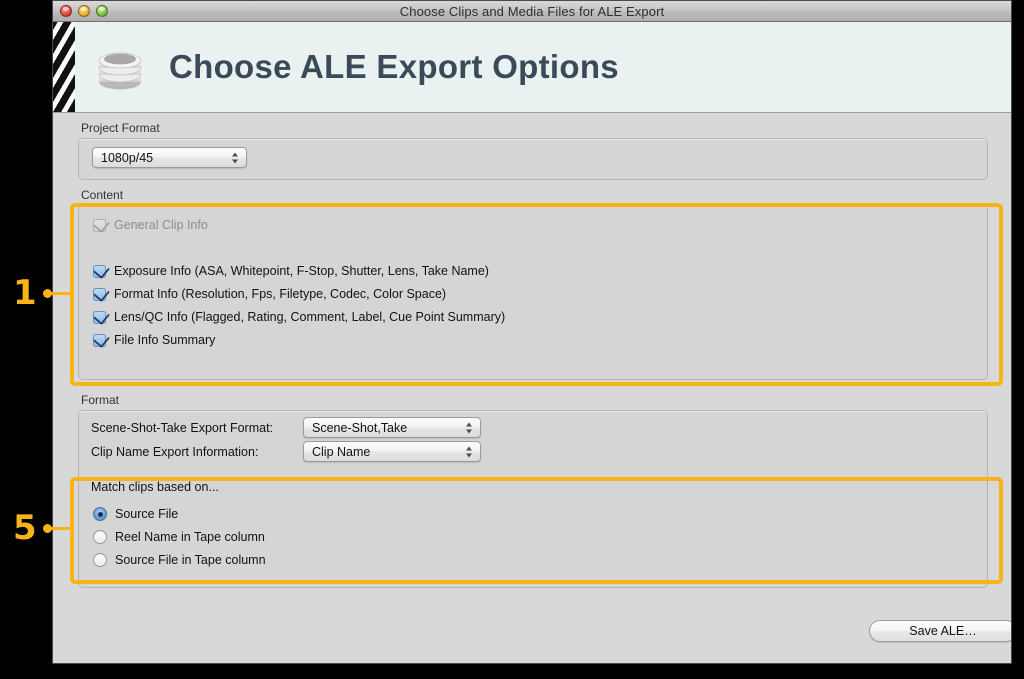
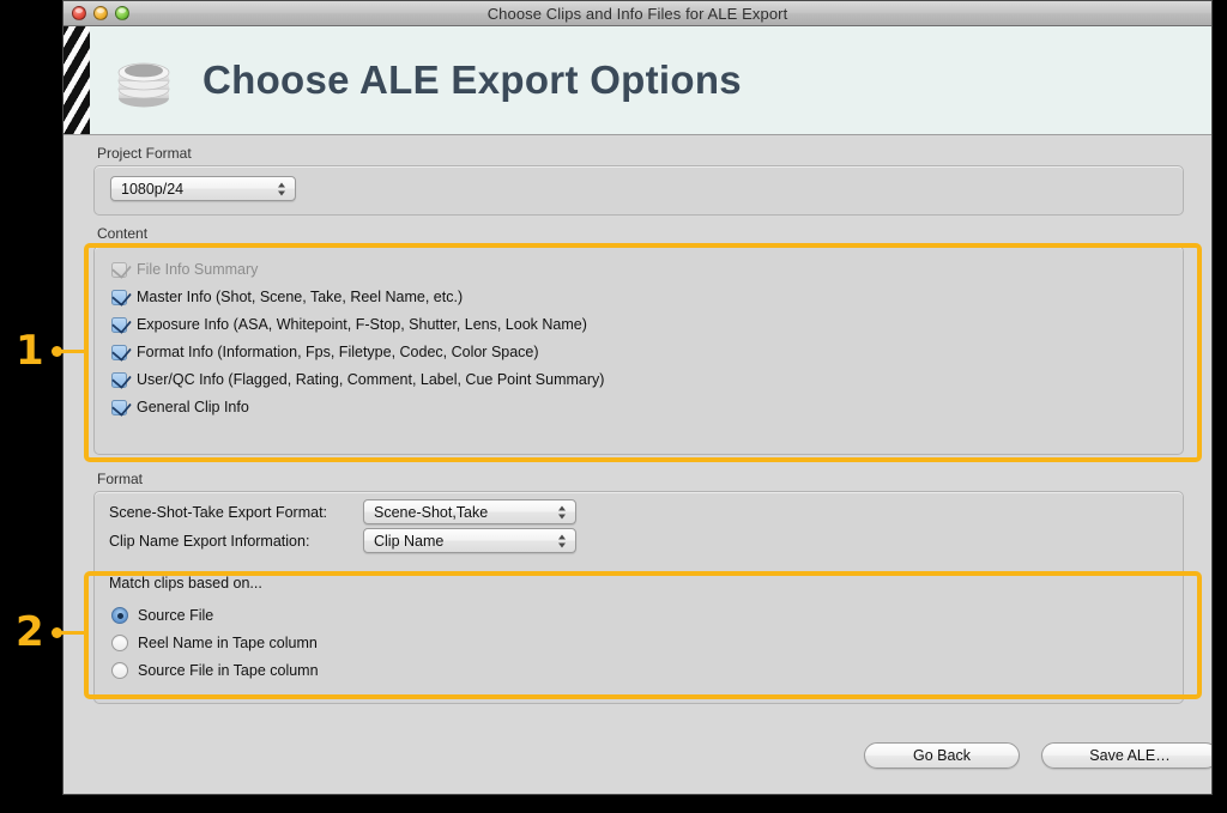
- Choose Clips and Media Files for ALE Export
+ Choose Clips and Info Files for ALE Export
  Choose ALE Export Options
  Project Format
- 1080p/45
+ 1080p/24
  Content
- General Clip Info
+ File Info Summary
+ Master Info (Shot, Scene, Take, Reel Name, etc.)
- Exposure Info (ASA, Whitepoint, F-Stop, Shutter, Lens, Take Name)
+ Exposure Info (ASA, Whitepoint, F-Stop, Shutter, Lens, Look Name)
- Format Info (Resolution, Fps, Filetype, Codec, Color Space)
+ Format Info (Information, Fps, Filetype, Codec, Color Space)
- Lens/QC Info (Flagged, Rating, Comment, Label, Cue Point Summary)
+ User/QC Info (Flagged, Rating, Comment, Label, Cue Point Summary)
- File Info Summary
+ General Clip Info
  Format
  Scene-Shot-Take Export Format:
  Scene-Shot,Take
  Clip Name Export Information:
  Clip Name
  Match clips based on...
  Source File
  Reel Name in Tape column
  Source File in Tape column
+ Go Back
  Save ALE…
  1
- 5
+ 2
